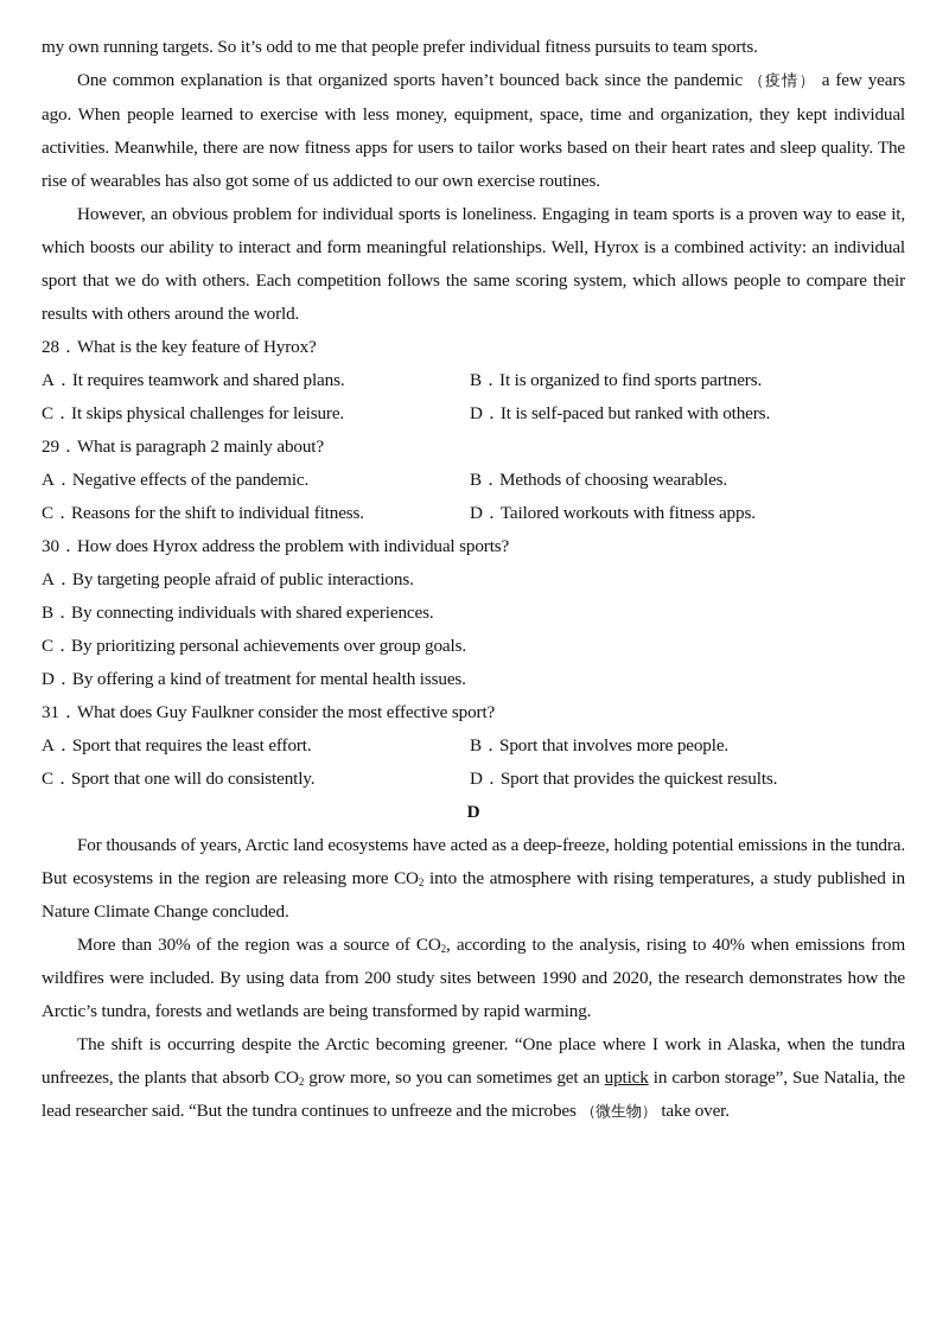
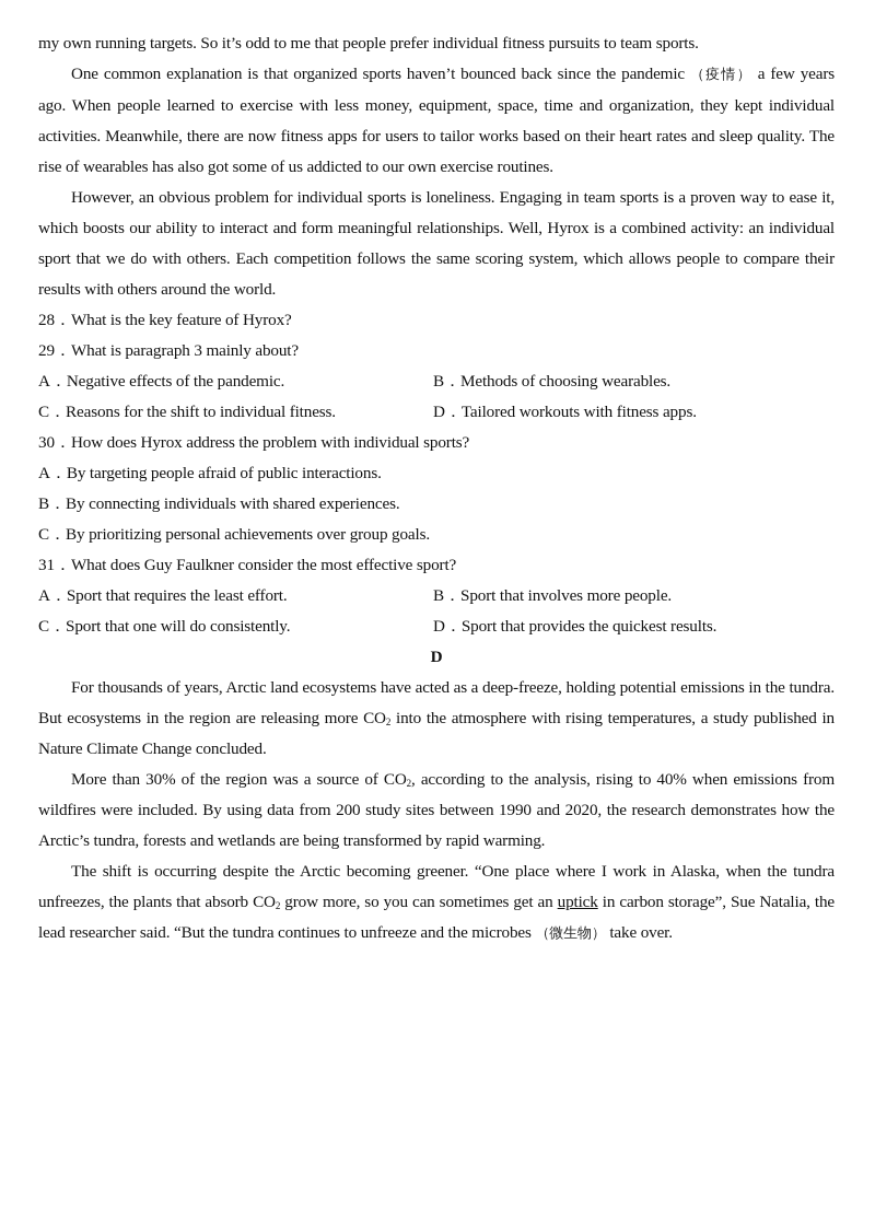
  my own running targets. So it’s odd to me that people prefer individual fitness pursuits to team sports.
  One common explanation is that organized sports haven’t bounced back since the pandemic （疫情） a few years ago. When people learned to exercise with less money, equipment, space, time and organization, they kept individual activities. Meanwhile, there are now fitness apps for users to tailor works based on their heart rates and sleep quality. The rise of wearables has also got some of us addicted to our own exercise routines.
  However, an obvious problem for individual sports is loneliness. Engaging in team sports is a proven way to ease it, which boosts our ability to interact and form meaningful relationships. Well, Hyrox is a combined activity: an individual sport that we do with others. Each competition follows the same scoring system, which allows people to compare their results with others around the world.
  28．What is the key feature of Hyrox?
- A．It requires teamwork and shared plans.
- B．It is organized to find sports partners.
- C．It skips physical challenges for leisure.
- D．It is self-paced but ranked with others.
- 29．What is paragraph 2 mainly about?
+ 29．What is paragraph 3 mainly about?
  A．Negative effects of the pandemic.
  B．Methods of choosing wearables.
  C．Reasons for the shift to individual fitness.
  D．Tailored workouts with fitness apps.
  30．How does Hyrox address the problem with individual sports?
  A．By targeting people afraid of public interactions.
  B．By connecting individuals with shared experiences.
  C．By prioritizing personal achievements over group goals.
- D．By offering a kind of treatment for mental health issues.
  31．What does Guy Faulkner consider the most effective sport?
  A．Sport that requires the least effort.
  B．Sport that involves more people.
  C．Sport that one will do consistently.
  D．Sport that provides the quickest results.
  D
  For thousands of years, Arctic land ecosystems have acted as a deep-freeze, holding potential emissions in the tundra. But ecosystems in the region are releasing more CO2 into the atmosphere with rising temperatures, a study published in Nature Climate Change concluded.
  More than 30% of the region was a source of CO2, according to the analysis, rising to 40% when emissions from wildfires were included. By using data from 200 study sites between 1990 and 2020, the research demonstrates how the Arctic’s tundra, forests and wetlands are being transformed by rapid warming.
  The shift is occurring despite the Arctic becoming greener. “One place where I work in Alaska, when the tundra unfreezes, the plants that absorb CO2 grow more, so you can sometimes get an uptick in carbon storage”, Sue Natalia, the lead researcher said. “But the tundra continues to unfreeze and the microbes （微生物） take over.
